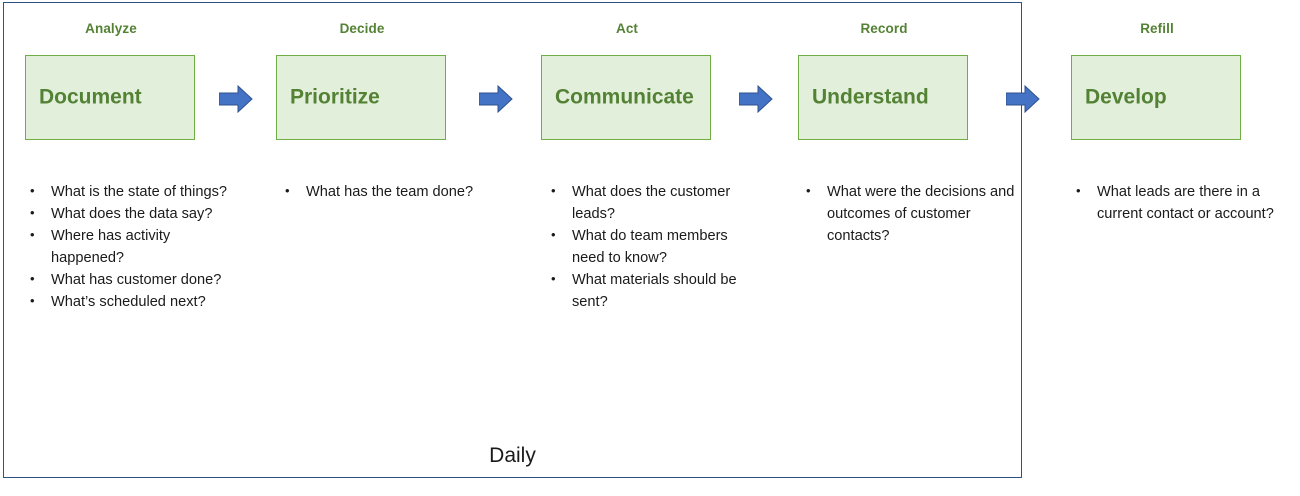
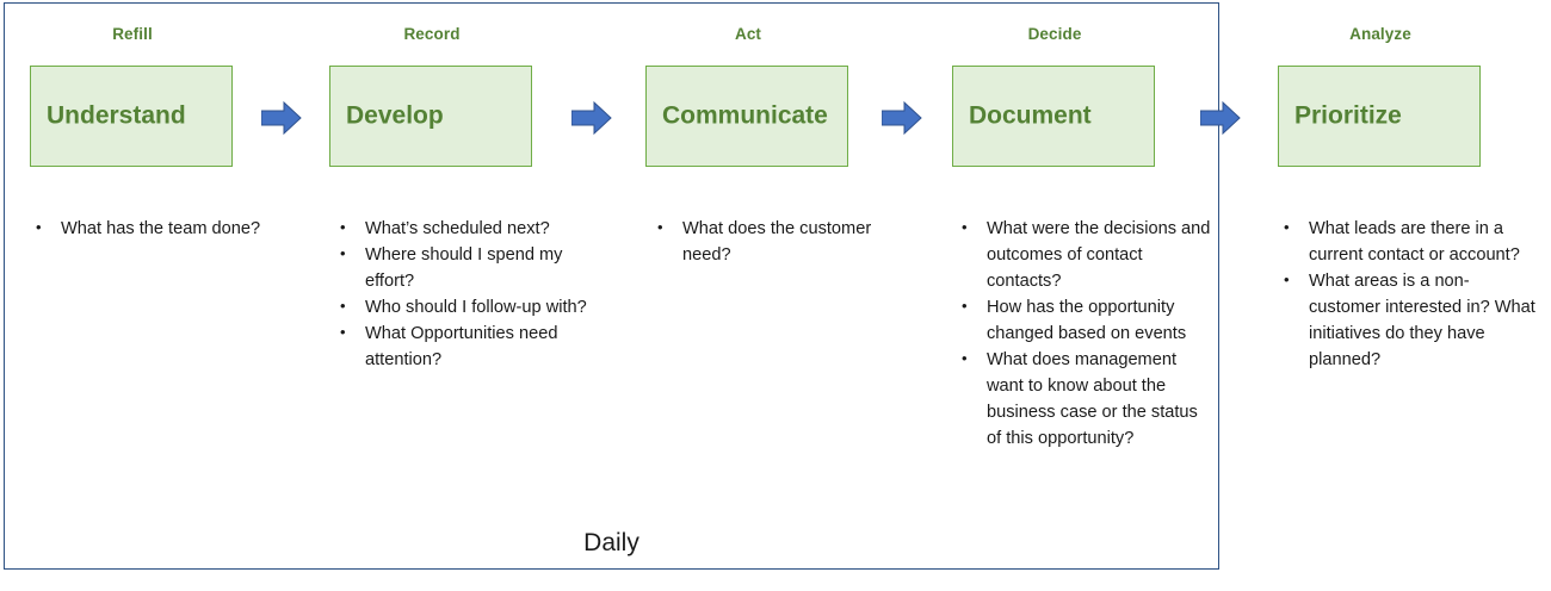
- Analyze
+ Refill
- Document
+ Understand
- What is the state of things?
- What does the data say?
- Where has activity happened?
- What has customer done?
- What’s scheduled next?
+ What has the team done?
- Decide
+ Record
- Prioritize
+ Develop
- What has the team done?
+ What’s scheduled next?
+ Where should I spend my effort?
+ Who should I follow-up with?
+ What Opportunities need attention?
  Act
  Communicate
- What does the customer leads?
+ What does the customer need?
- What do team members need to know?
- What materials should be sent?
- Record
+ Decide
- Understand
+ Document
- What were the decisions and outcomes of customer contacts?
+ What were the decisions and outcomes of contact contacts?
+ How has the opportunity changed based on events
+ What does management want to know about the business case or the status of this opportunity?
- Refill
+ Analyze
- Develop
+ Prioritize
  What leads are there in a current contact or account?
+ What areas is a non-customer interested in? What initiatives do they have planned?
  Daily
